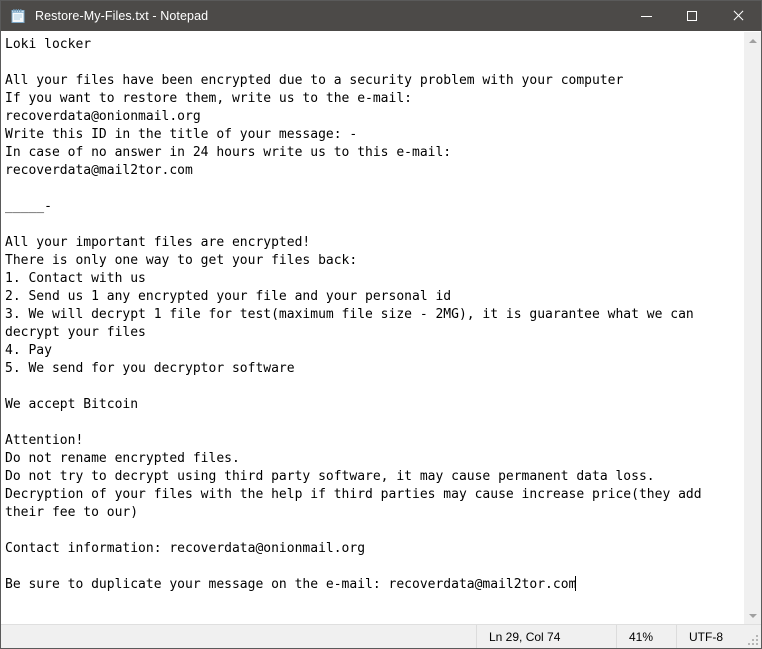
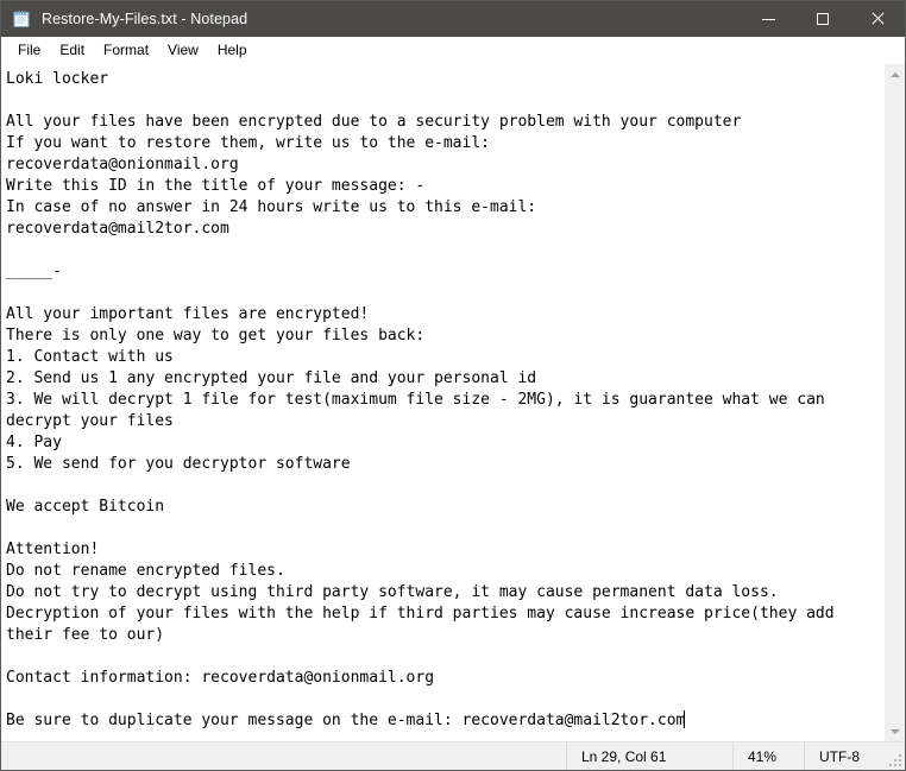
  Restore-My-Files.txt - Notepad
+ File
+ Edit
+ Format
+ View
+ Help
  Loki locker
  All your files have been encrypted due to a security problem with your computer
  If you want to restore them, write us to the e-mail:
  recoverdata@onionmail.org
  Write this ID in the title of your message: -
  In case of no answer in 24 hours write us to this e-mail:
  recoverdata@mail2tor.com
  _____-
  All your important files are encrypted!
  There is only one way to get your files back:
  1. Contact with us
  2. Send us 1 any encrypted your file and your personal id
  3. We will decrypt 1 file for test(maximum file size - 2MG), it is guarantee what we can
  decrypt your files
  4. Pay
  5. We send for you decryptor software
  We accept Bitcoin
  Attention!
  Do not rename encrypted files.
  Do not try to decrypt using third party software, it may cause permanent data loss.
  Decryption of your files with the help if third parties may cause increase price(they add
  their fee to our)
  Contact information: recoverdata@onionmail.org
  Be sure to duplicate your message on the e-mail: recoverdata@mail2tor.com
- Ln 29, Col 74
+ Ln 29, Col 61
  41%
  UTF-8
